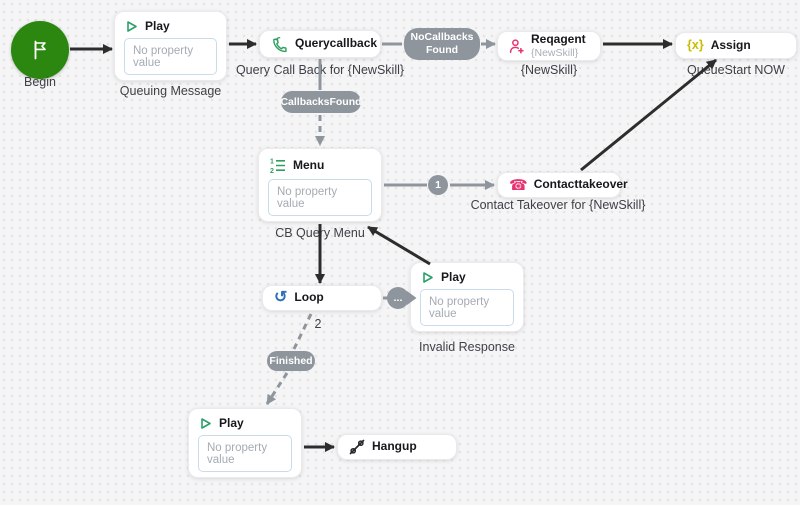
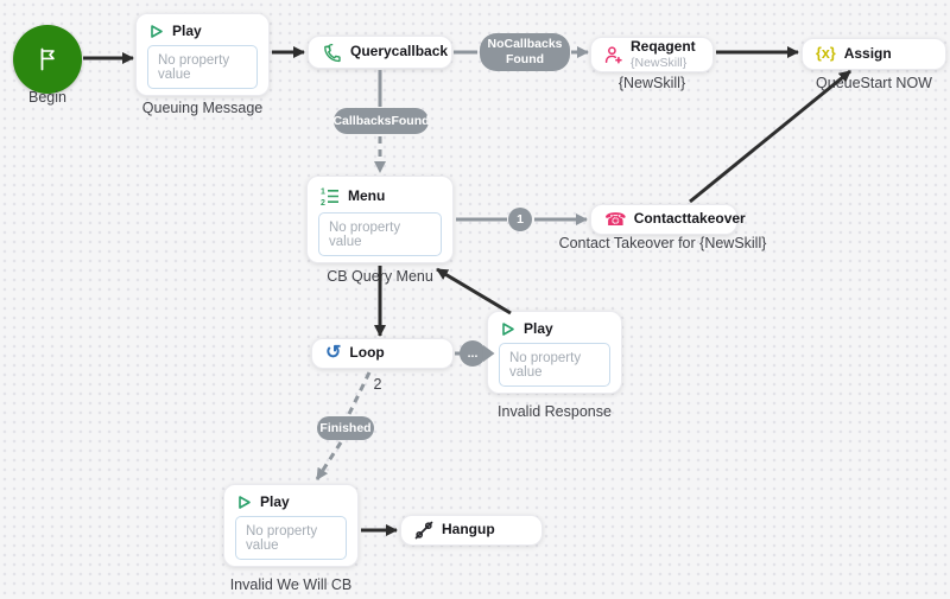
  Begin
  Play
  No property value
  Queuing Message
  Querycallback
- Query Call Back for {NewSkill}
  NoCallbacksFound
  Reqagent
  {NewSkill}
  {NewSkill}
  {x}
  Assign
  QueueStart NOW
  CallbacksFound
  Menu
  No property value
  CB Query Menu
  1
  ☎
  Contacttakeover
  Contact Takeover for {NewSkill}
  ↺
  Loop
  2
  ...
  Play
  No property value
  Invalid Response
  Finished
  Play
  No property value
+ Invalid We Will CB
  Hangup
